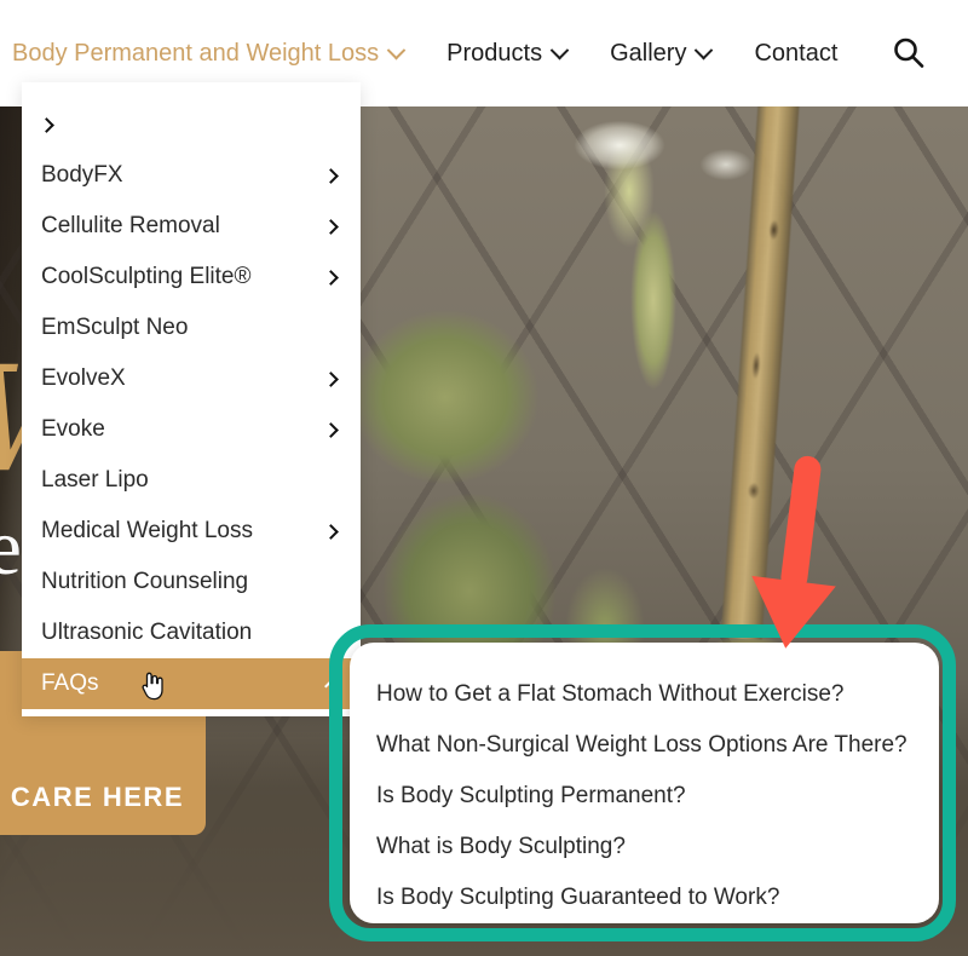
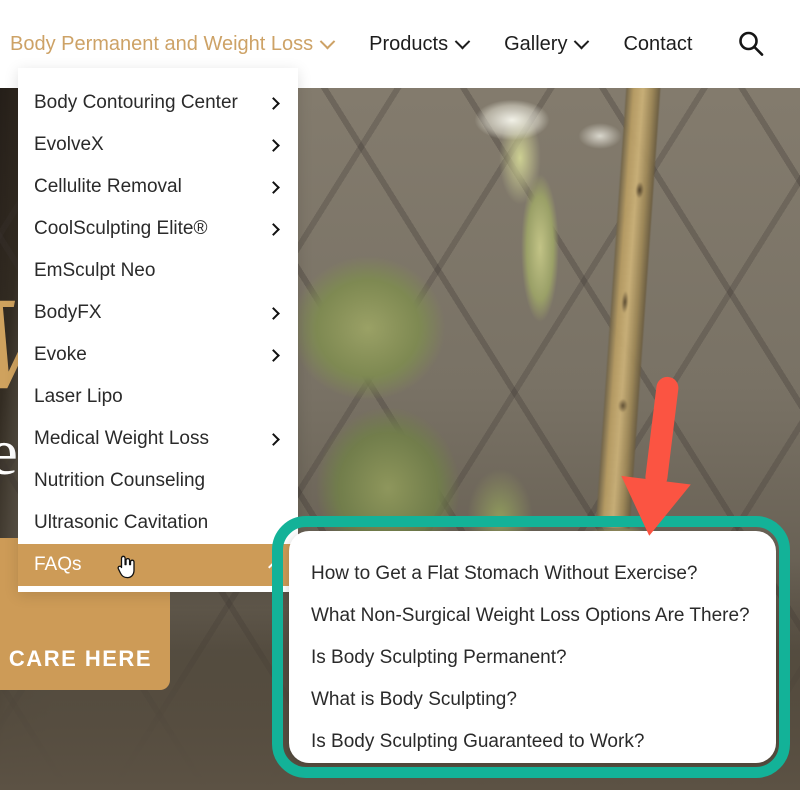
  CARE HERE
  Body Permanent and Weight Loss
  Products
  Gallery
  Contact
+ Body Contouring Center
- BodyFX
+ EvolveX
  Cellulite Removal
  CoolSculpting Elite®
  EmSculpt Neo
- EvolveX
+ BodyFX
  Evoke
  Laser Lipo
  Medical Weight Loss
  Nutrition Counseling
  Ultrasonic Cavitation
  FAQs
  How to Get a Flat Stomach Without Exercise?
  What Non-Surgical Weight Loss Options Are There?
  Is Body Sculpting Permanent?
  What is Body Sculpting?
  Is Body Sculpting Guaranteed to Work?
